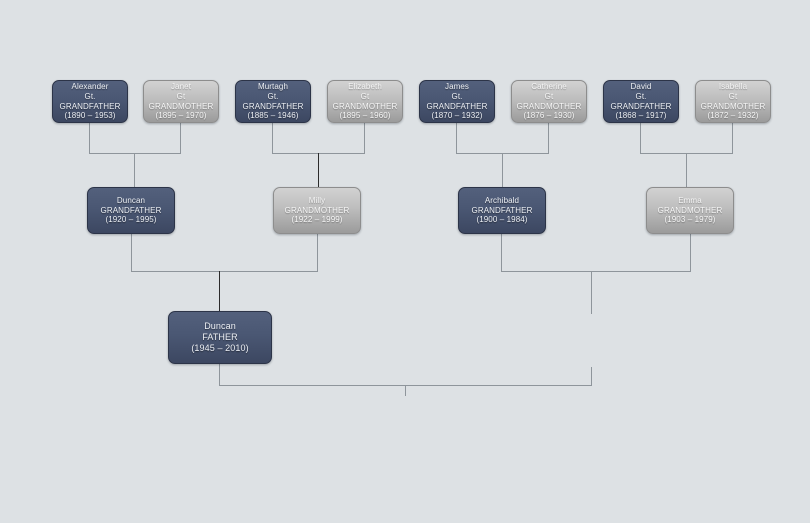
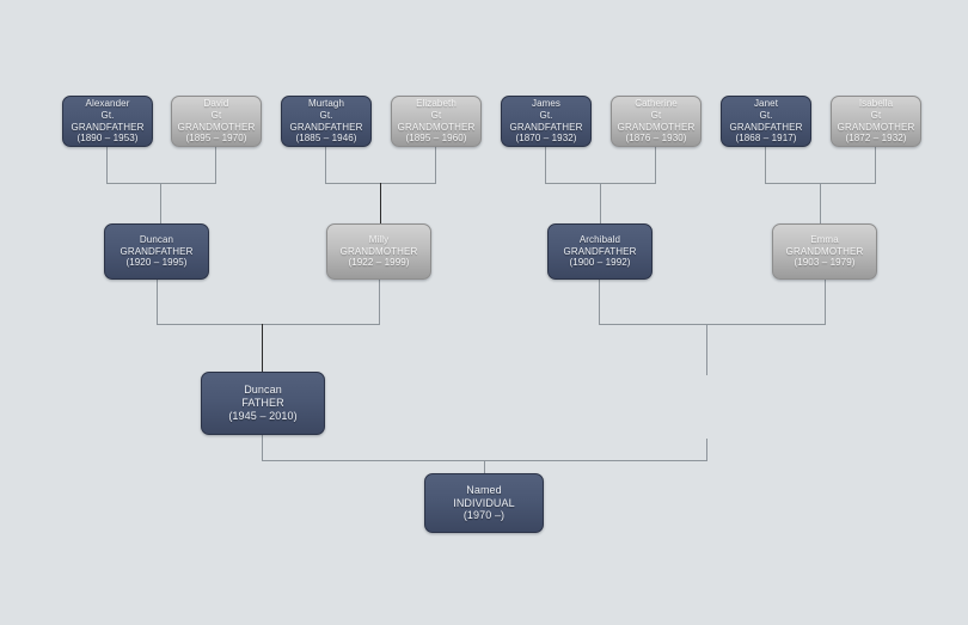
  Alexander
  Gt. GRANDFATHER
  (1890 – 1953)
- Janet
+ David
  Gt GRANDMOTHER
  (1895 – 1970)
  Murtagh
  Gt. GRANDFATHER
  (1885 – 1946)
  Elizabeth
  Gt GRANDMOTHER
  (1895 – 1960)
  James
  Gt. GRANDFATHER
  (1870 – 1932)
  Catherine
  Gt GRANDMOTHER
  (1876 – 1930)
- David
+ Janet
  Gt. GRANDFATHER
  (1868 – 1917)
  Isabella
  Gt GRANDMOTHER
  (1872 – 1932)
  Duncan
  GRANDFATHER
  (1920 – 1995)
  Milly
  GRANDMOTHER
  (1922 – 1999)
  Archibald
  GRANDFATHER
- (1900 – 1984)
+ (1900 – 1992)
  Emma
  GRANDMOTHER
  (1903 – 1979)
  Duncan
  FATHER
  (1945 – 2010)
+ Named
+ INDIVIDUAL
+ (1970 –)
